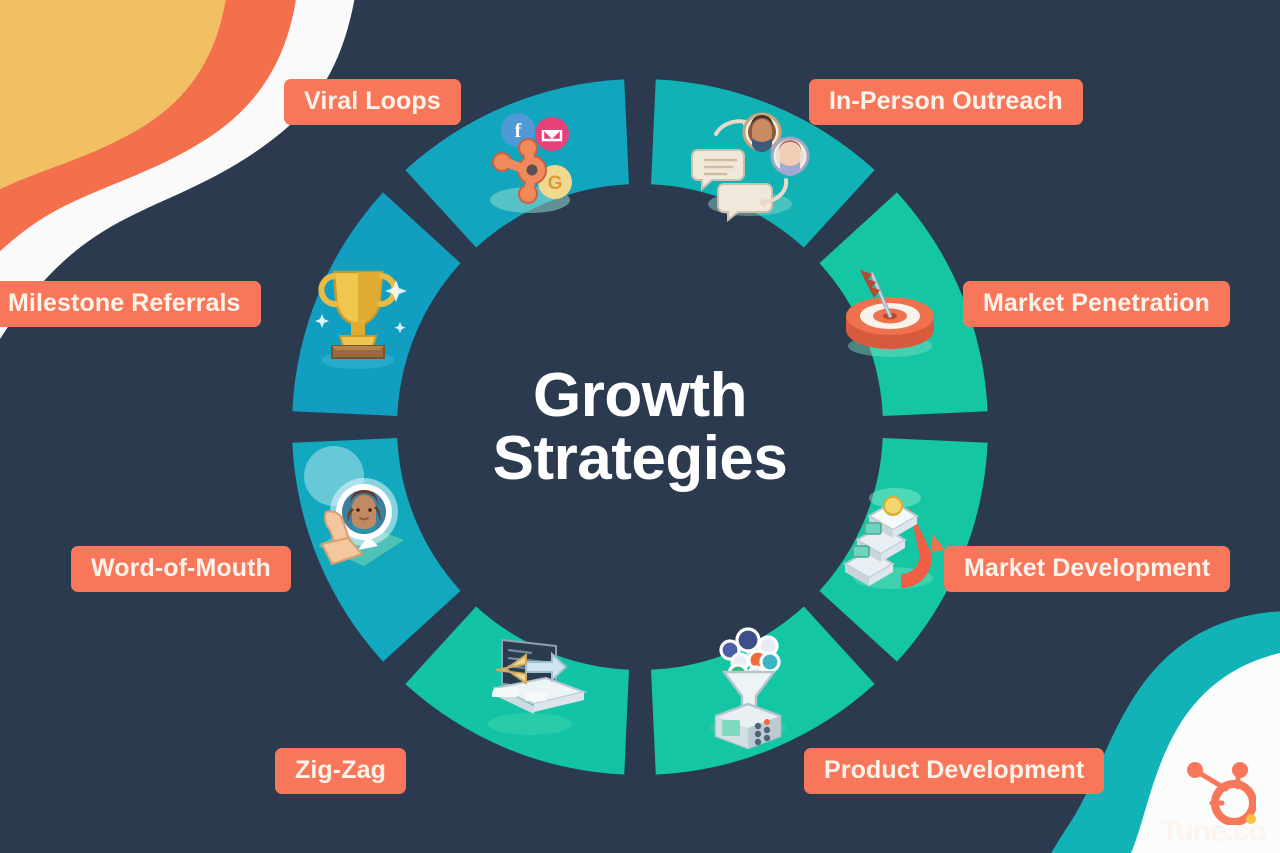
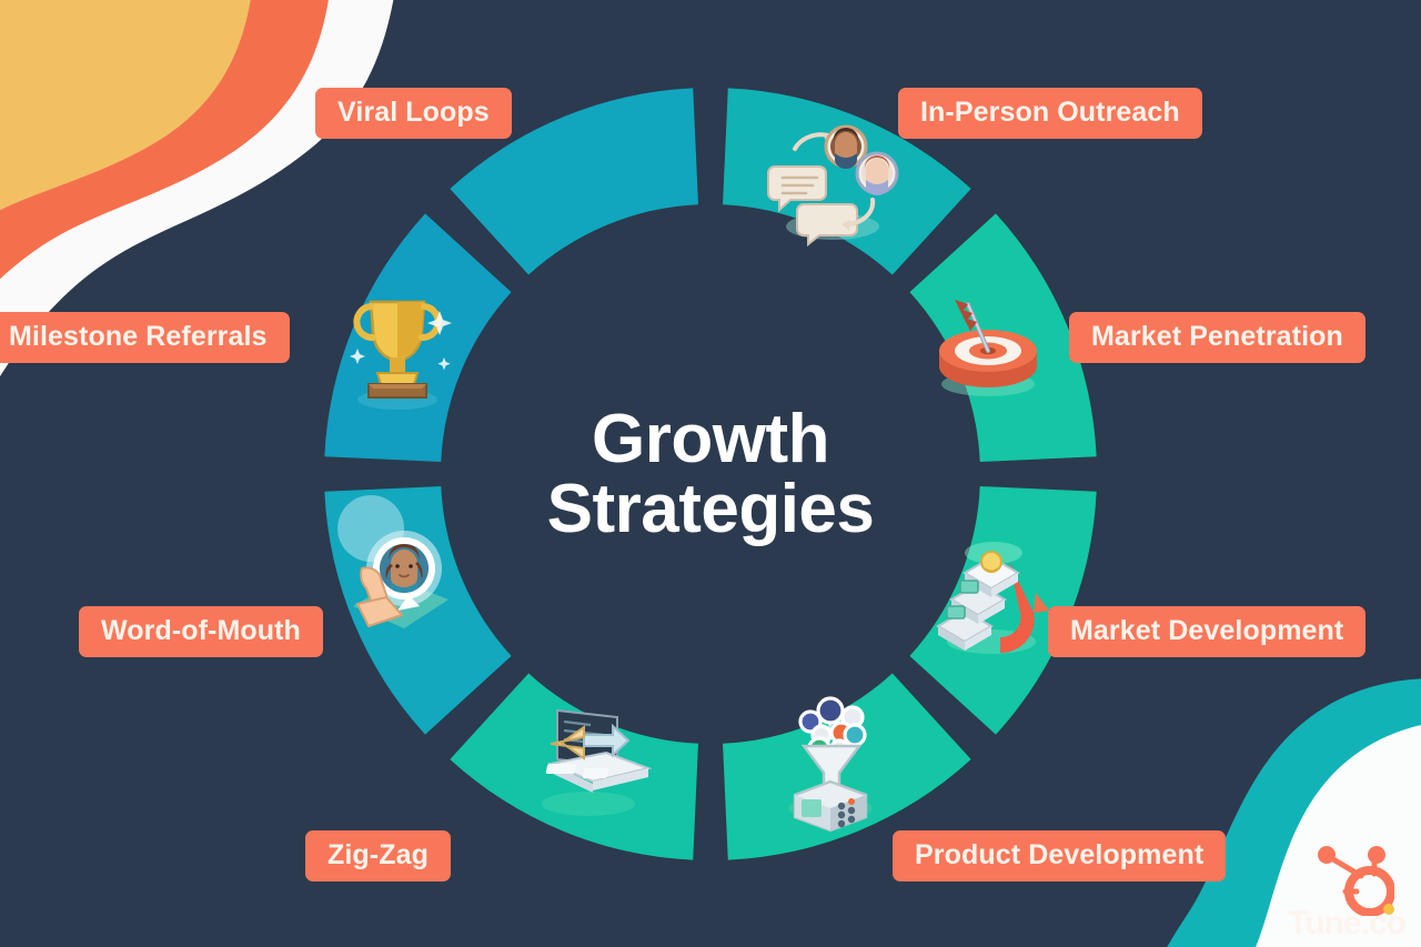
- f
- G
  Growth
  Strategies
  Viral Loops
  In-Person Outreach
  Market Penetration
  Market Development
  Product Development
  Zig-Zag
  Word-of-Mouth
  Milestone Referrals
  Tune.co
